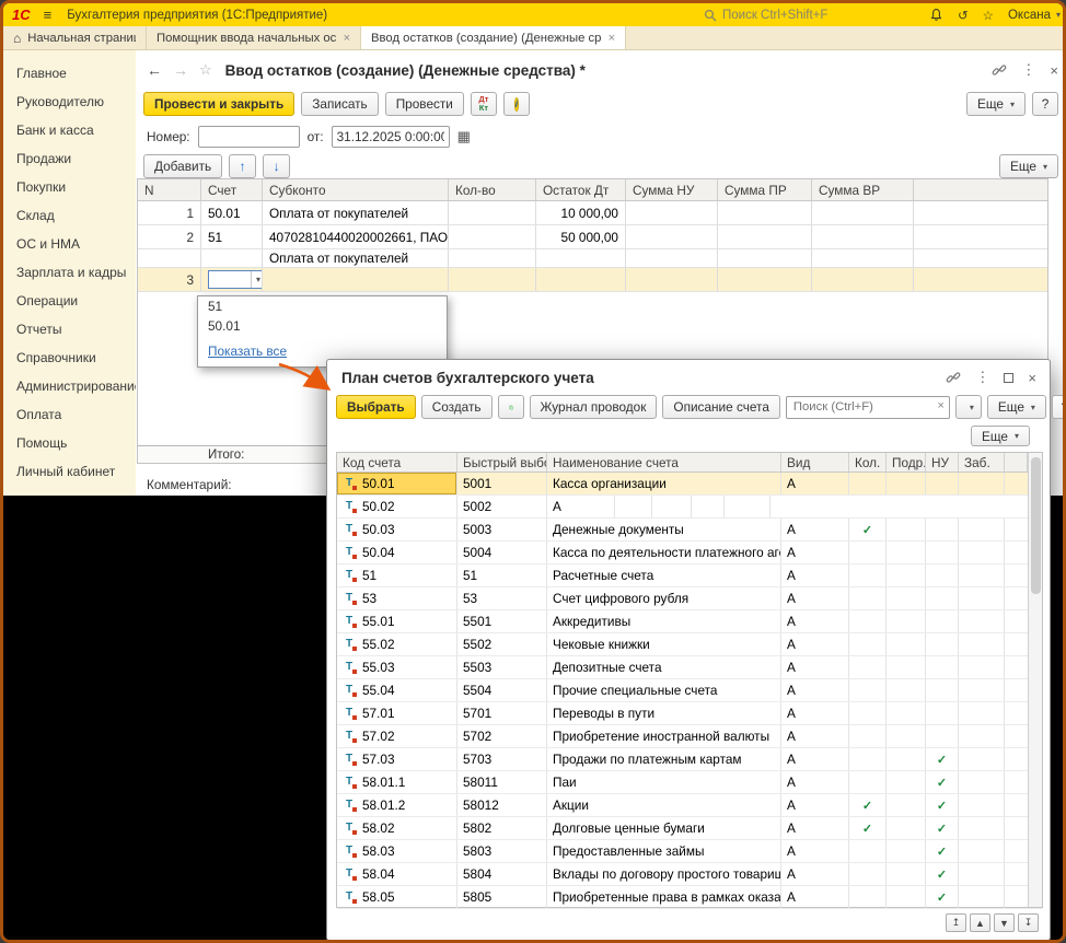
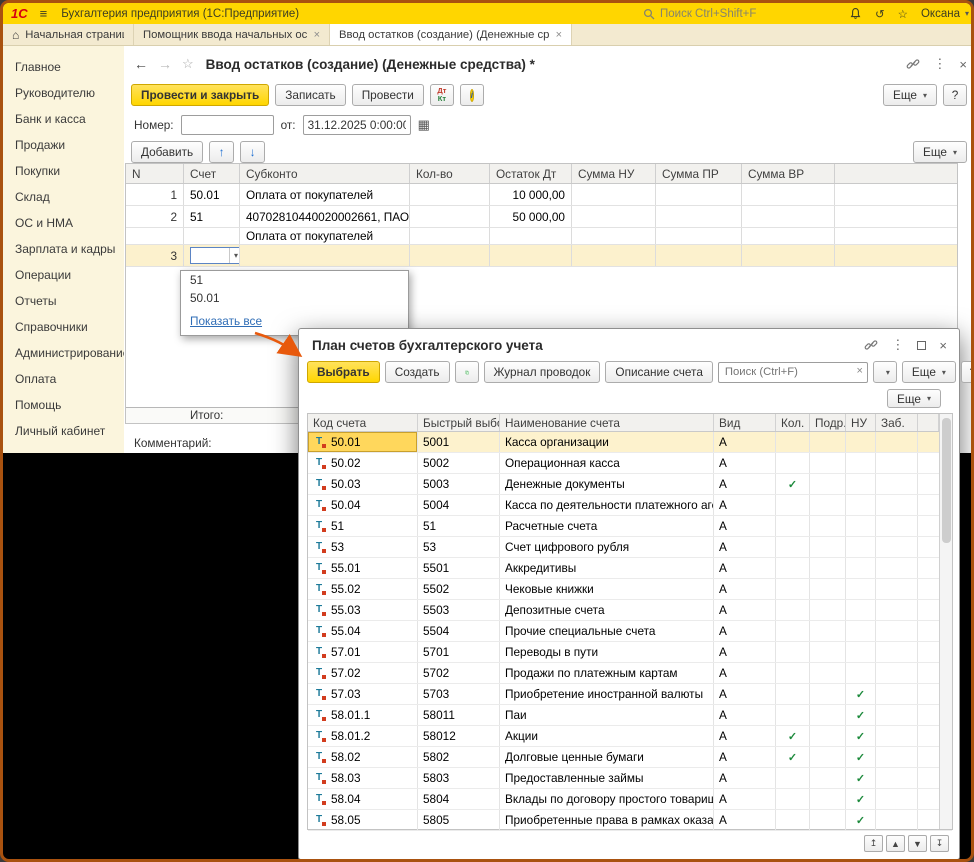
  1С
  ≡
  Бухгалтерия предприятия (1С:Предприятие)
  Поиск Ctrl+Shift+F
  ↺
  ☆
  Оксана
  ▾
  ⌂
  Начальная страни
  Помощник ввода начальных ос
  ×
  Ввод остатков (создание) (Денежные ср
  ×
  Главное
  Руководителю
  Банк и касса
  Продажи
  Покупки
  Склад
  ОС и НМА
  Зарплата и кадры
  Операции
  Отчеты
  Справочники
  Администрировани
  Оплата
  Помощь
  Личный кабинет
  ←
  →
  ☆
  Ввод остатков (создание) (Денежные средства) *
  ⋮
  ×
  Провести и закрыть
  Записать
  Провести
  Дт
  Кт
  i
  Еще
  ▾
  ?
  Номер:
  от:
  31.12.2025 0:00:0
  ▦
  Добавить
  ↑
  ↓
  Еще
  ▾
  N
  Счет
  Субконто
  Кол-во
  Остаток Дт
  Сумма НУ
  Сумма ПР
  Сумма ВР
  1
  50.01
  Оплата от покупателей
  10 000,00
  2
  51
  40702810440020002661, ПАО
  50 000,00
  Оплата от покупателей
  3
  ▾
  Итого:
  51
  50.01
  Показать все
  Комментарий:
  План счетов бухгалтерского учета
  ⋮
  ×
  Выбрать
  Создать
  Журнал проводок
  Описание счета
  Поиск (Ctrl+F)
  ×
  ▾
  Еще
  ▾
  Еще
  ▾
  Код счета
  Быстрый выб
  Наименование счета
  Вид
  Кол.
  Подр.
  НУ
  Заб.
  Т
  50.01
  5001
  Касса организации
  А
  Т
  50.02
  5002
+ Операционная касса
  А
  Т
  50.03
  5003
  Денежные документы
  А
  ✓
  Т
  50.04
  5004
  Касса по деятельности платежного аг
  А
  Т
  51
  51
  Расчетные счета
  А
  Т
  53
  53
  Счет цифрового рубля
  А
  Т
  55.01
  5501
  Аккредитивы
  А
  Т
  55.02
  5502
  Чековые книжки
  А
  Т
  55.03
  5503
  Депозитные счета
  А
  Т
  55.04
  5504
  Прочие специальные счета
  А
  Т
  57.01
  5701
  Переводы в пути
  А
  Т
  57.02
  5702
- Приобретение иностранной валюты
+ Продажи по платежным картам
  А
  Т
  57.03
  5703
- Продажи по платежным картам
+ Приобретение иностранной валюты
  А
  ✓
  Т
  58.01.1
  58011
  Паи
  А
  ✓
  Т
  58.01.2
  58012
  Акции
  А
  ✓
  ✓
  Т
  58.02
  5802
  Долговые ценные бумаги
  А
  ✓
  ✓
  Т
  58.03
  5803
  Предоставленные займы
  А
  ✓
  Т
  58.04
  5804
  Вклады по договору простого товарищ
  А
  ✓
  Т
  58.05
  5805
  Приобретенные права в рамках оказа
  А
  ✓
  ↥
  ▲
  ▼
  ↧
